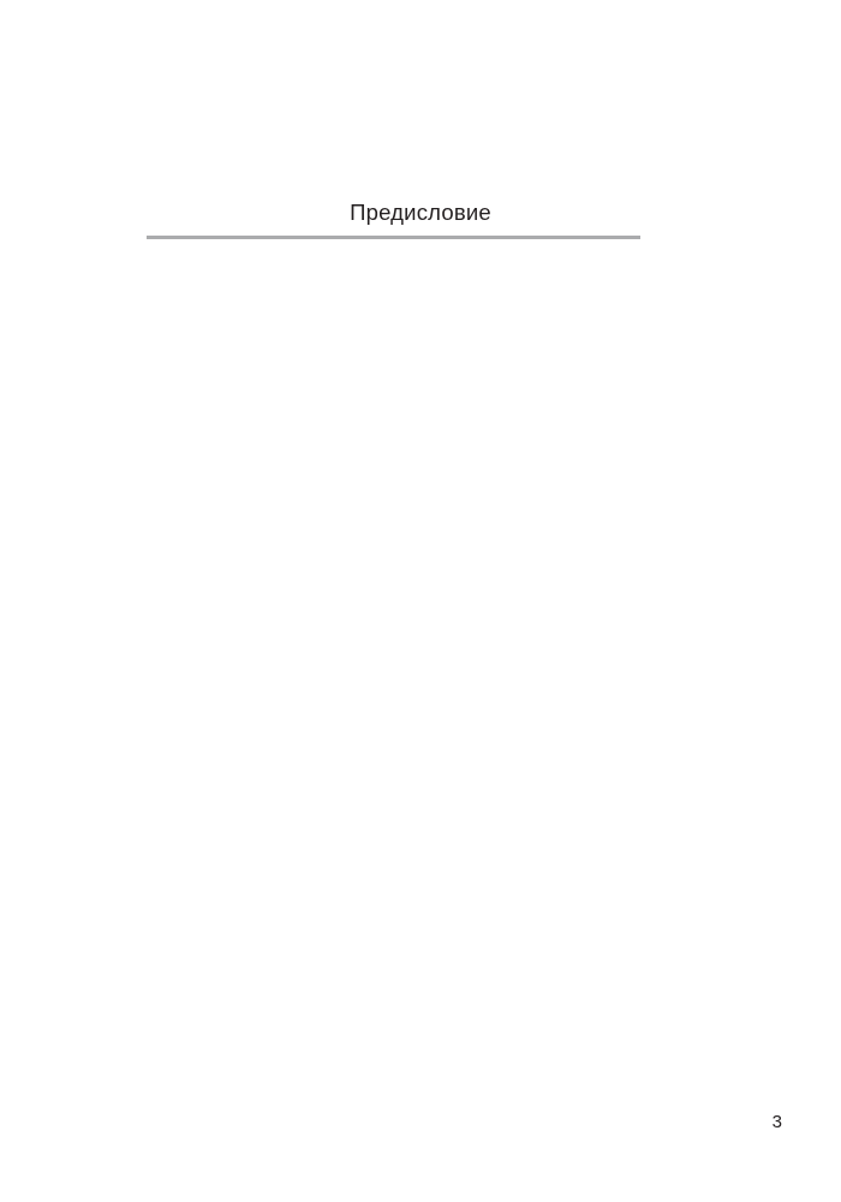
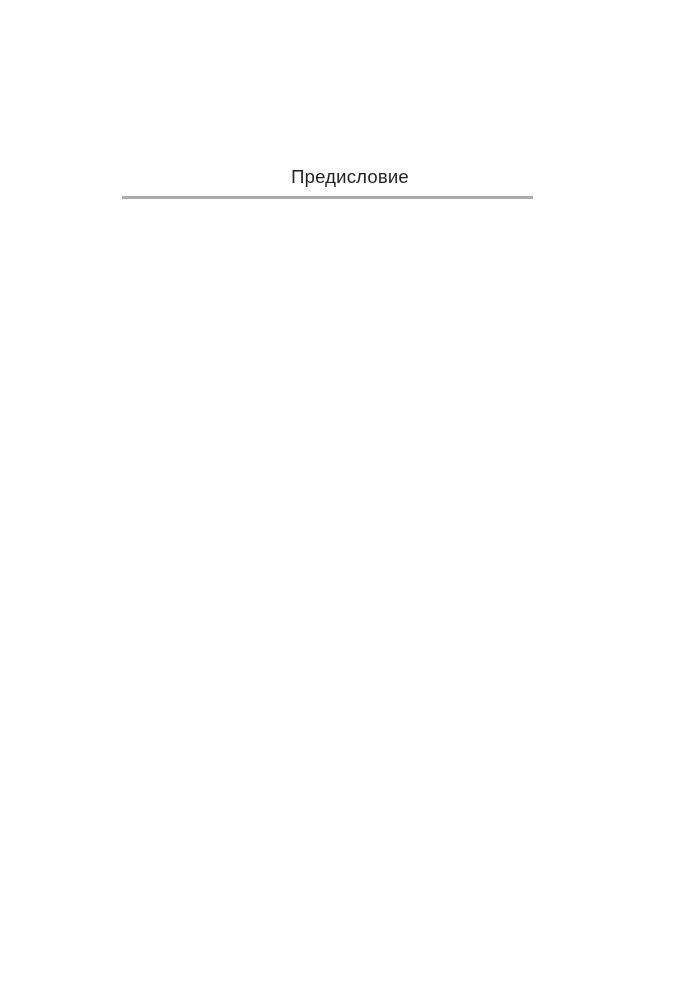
  Предисловие
- 3
